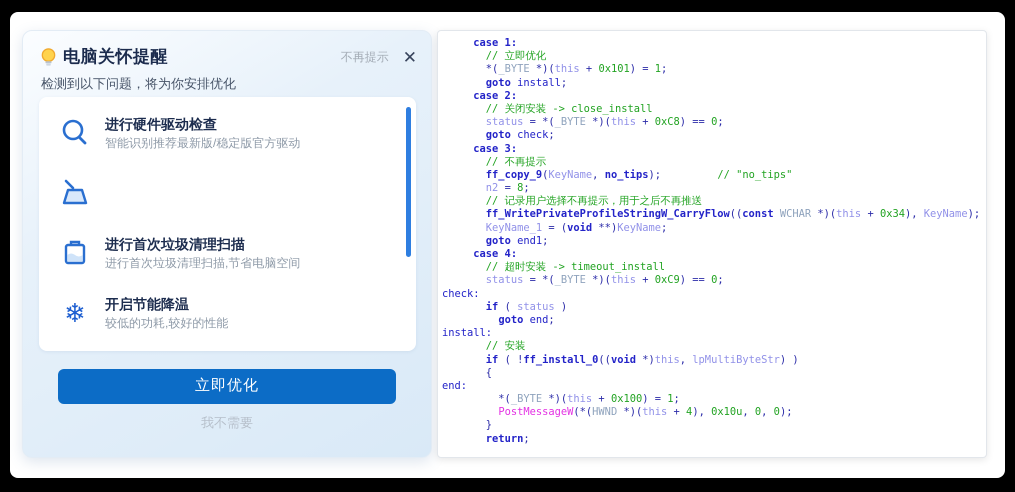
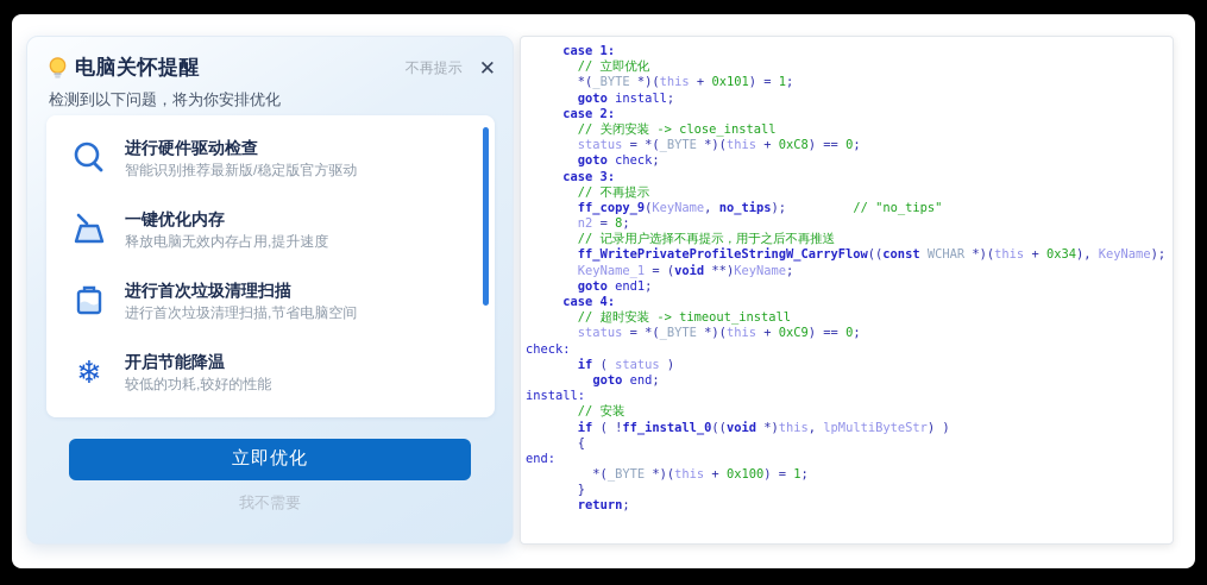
  电脑关怀提醒
  不再提示
  ✕
  检测到以下问题，将为你安排优化
  进行硬件驱动检查
  智能识别推荐最新版/稳定版官方驱动
+ 一键优化内存
+ 释放电脑无效内存占用,提升速度
  进行首次垃圾清理扫描
  进行首次垃圾清理扫描,节省电脑空间
  ❄
  开启节能降温
  较低的功耗,较好的性能
  立即优化
  我不需要
  case 1:
  // 立即优化
  *(_BYTE *)(this + 0x101) = 1;
  goto install;
  case 2:
  // 关闭安装 -> close_install
  status = *(_BYTE *)(this + 0xC8) == 0;
  goto check;
  case 3:
  // 不再提示
  ff_copy_9(KeyName, no_tips); // "no_tips"
  n2 = 8;
  // 记录用户选择不再提示，用于之后不再推送
  ff_WritePrivateProfileStringW_CarryFlow((const WCHAR *)(this + 0x34), KeyName);
  KeyName_1 = (void **)KeyName;
  goto end1;
  case 4:
  // 超时安装 -> timeout_install
  status = *(_BYTE *)(this + 0xC9) == 0;
  check:
  if ( status )
  goto end;
  install:
  // 安装
  if ( !ff_install_0((void *)this, lpMultiByteStr) )
  {
  end:
  *(_BYTE *)(this + 0x100) = 1;
- PostMessageW(*(HWND *)(this + 4), 0x10u, 0, 0);
  }
  return;
